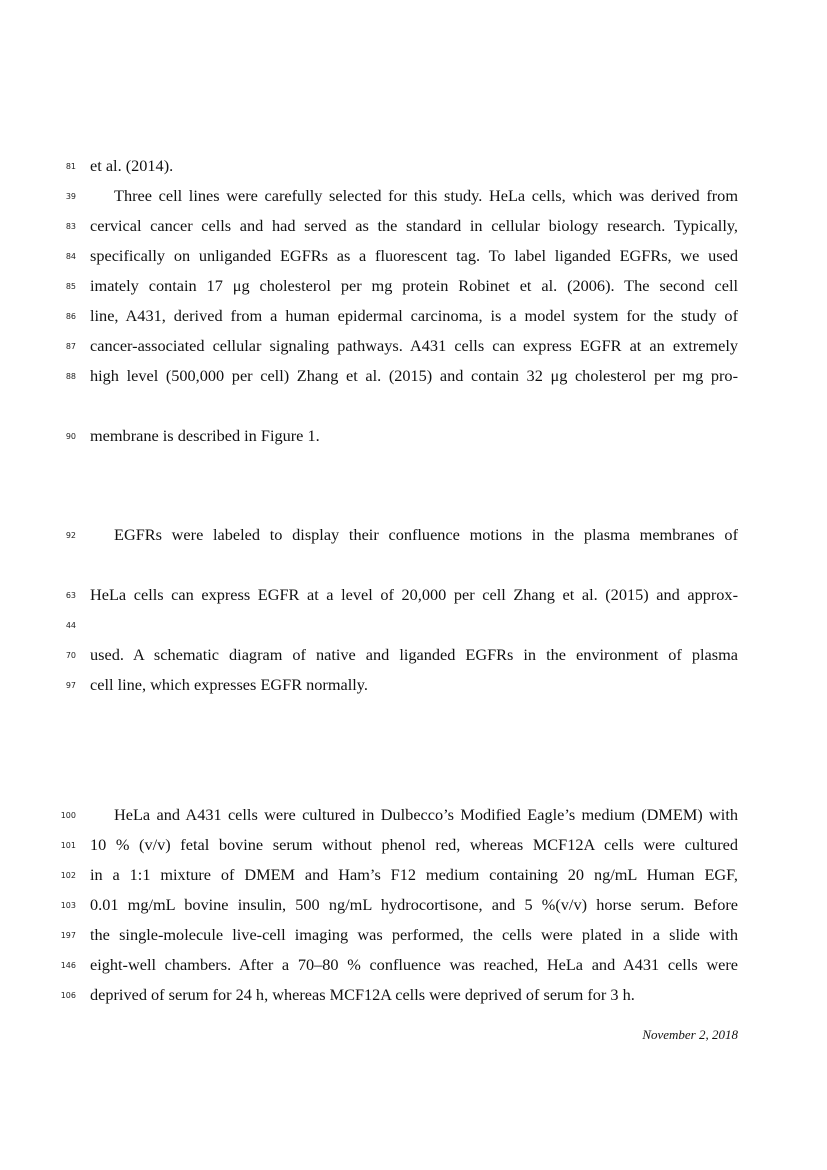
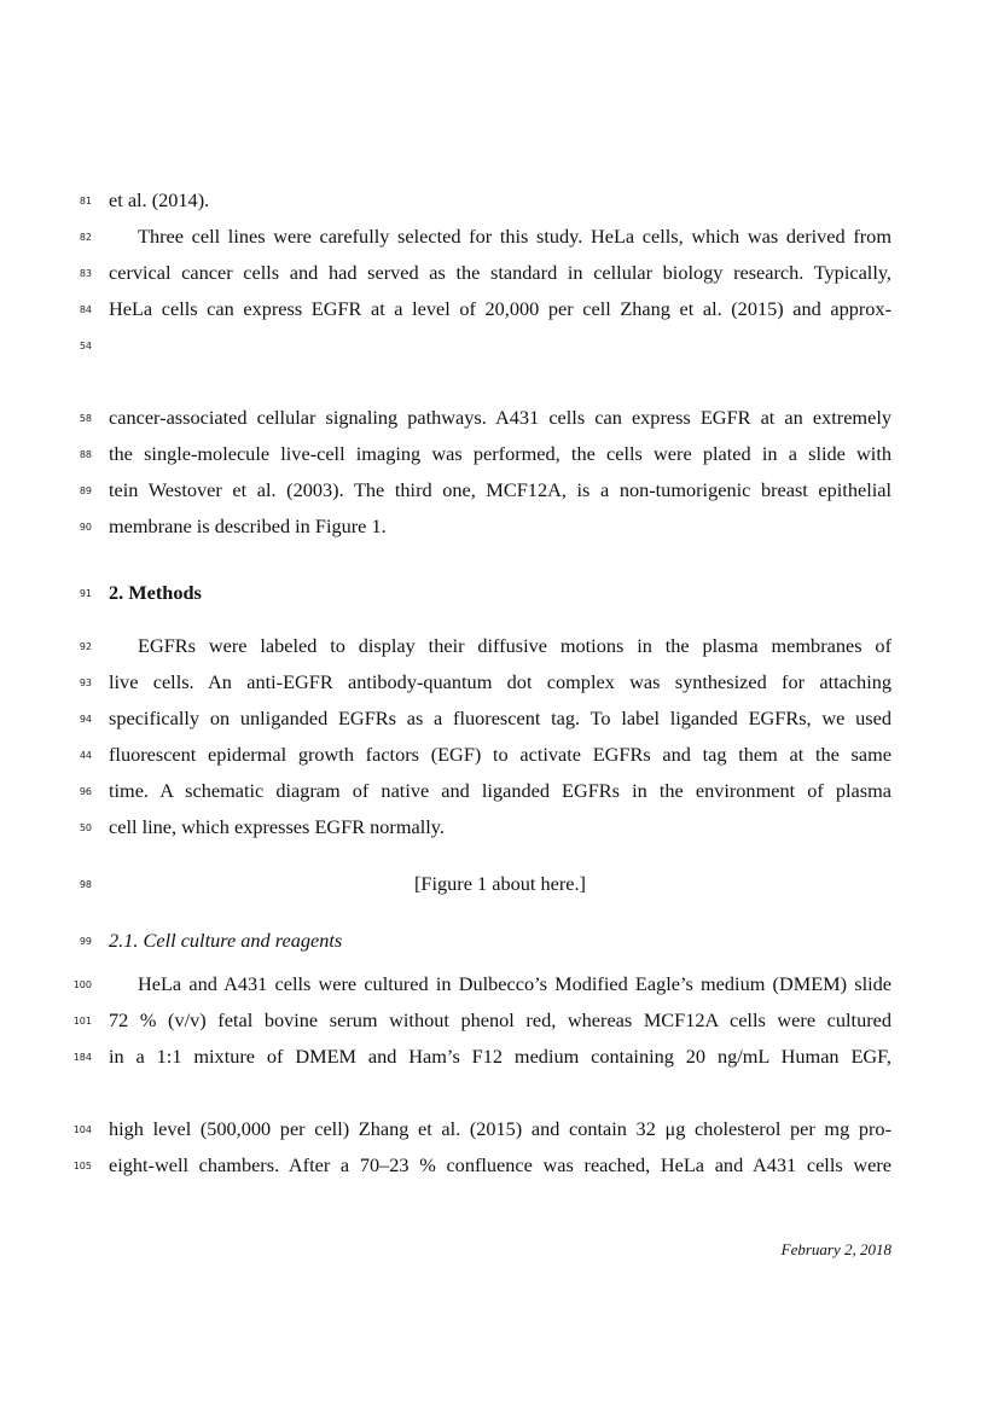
  81
  et al. (2014).
- 39
+ 82
  Three cell lines were carefully selected for this study. HeLa cells, which was derived from
  83
  cervical cancer cells and had served as the standard in cellular biology research. Typically,
  84
- specifically on unliganded EGFRs as a fluorescent tag. To label liganded EGFRs, we used
+ HeLa cells can express EGFR at a level of 20,000 per cell Zhang et al. (2015) and approx-
- 85
+ 54
- imately contain 17 μg cholesterol per mg protein Robinet et al. (2006). The second cell
- 86
- line, A431, derived from a human epidermal carcinoma, is a model system for the study of
- 87
+ 58
  cancer-associated cellular signaling pathways. A431 cells can express EGFR at an extremely
  88
- high level (500,000 per cell) Zhang et al. (2015) and contain 32 μg cholesterol per mg pro-
+ the single-molecule live-cell imaging was performed, the cells were plated in a slide with
+ 89
+ tein Westover et al. (2003). The third one, MCF12A, is a non-tumorigenic breast epithelial
  90
  membrane is described in Figure 1.
+ 91
+ 2. Methods
  92
- EGFRs were labeled to display their confluence motions in the plasma membranes of
+ EGFRs were labeled to display their diffusive motions in the plasma membranes of
+ 93
+ live cells. An anti-EGFR antibody-quantum dot complex was synthesized for attaching
- 63
+ 94
- HeLa cells can express EGFR at a level of 20,000 per cell Zhang et al. (2015) and approx-
+ specifically on unliganded EGFRs as a fluorescent tag. To label liganded EGFRs, we used
  44
+ fluorescent epidermal growth factors (EGF) to activate EGFRs and tag them at the same
- 70
+ 96
- used. A schematic diagram of native and liganded EGFRs in the environment of plasma
+ time. A schematic diagram of native and liganded EGFRs in the environment of plasma
- 97
+ 50
  cell line, which expresses EGFR normally.
+ 98
+ [Figure 1 about here.]
+ 99
+ 2.1. Cell culture and reagents
  100
- HeLa and A431 cells were cultured in Dulbecco’s Modified Eagle’s medium (DMEM) with
+ HeLa and A431 cells were cultured in Dulbecco’s Modified Eagle’s medium (DMEM) slide
  101
- 10 % (v/v) fetal bovine serum without phenol red, whereas MCF12A cells were cultured
+ 72 % (v/v) fetal bovine serum without phenol red, whereas MCF12A cells were cultured
- 102
+ 184
  in a 1:1 mixture of DMEM and Ham’s F12 medium containing 20 ng/mL Human EGF,
- 103
- 0.01 mg/mL bovine insulin, 500 ng/mL hydrocortisone, and 5 %(v/v) horse serum. Before
- 197
+ 104
- the single-molecule live-cell imaging was performed, the cells were plated in a slide with
+ high level (500,000 per cell) Zhang et al. (2015) and contain 32 μg cholesterol per mg pro-
- 146
+ 105
- eight-well chambers. After a 70–80 % confluence was reached, HeLa and A431 cells were
+ eight-well chambers. After a 70–23 % confluence was reached, HeLa and A431 cells were
- 106
- deprived of serum for 24 h, whereas MCF12A cells were deprived of serum for 3 h.
- November 2, 2018
+ February 2, 2018
